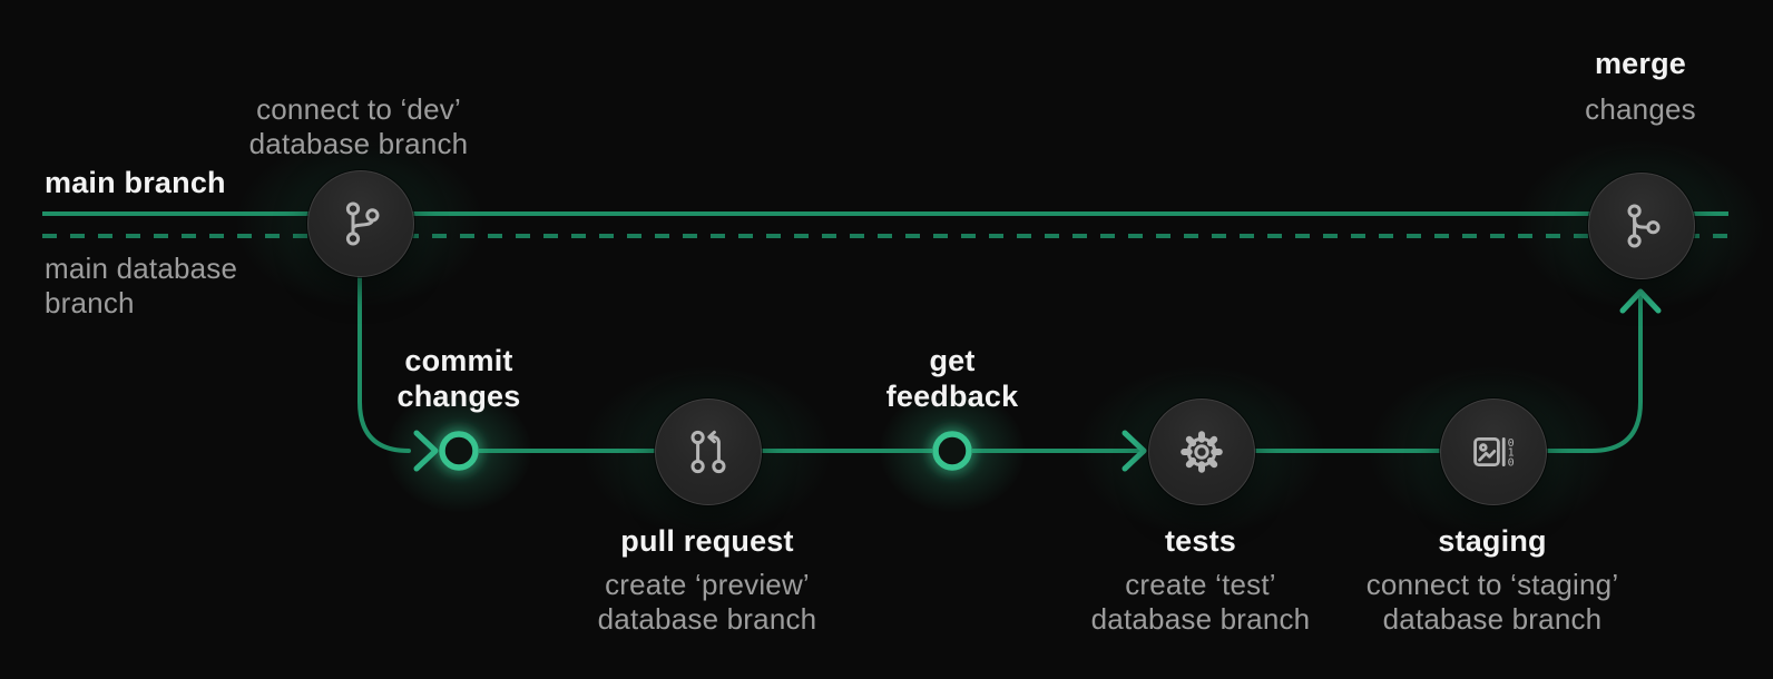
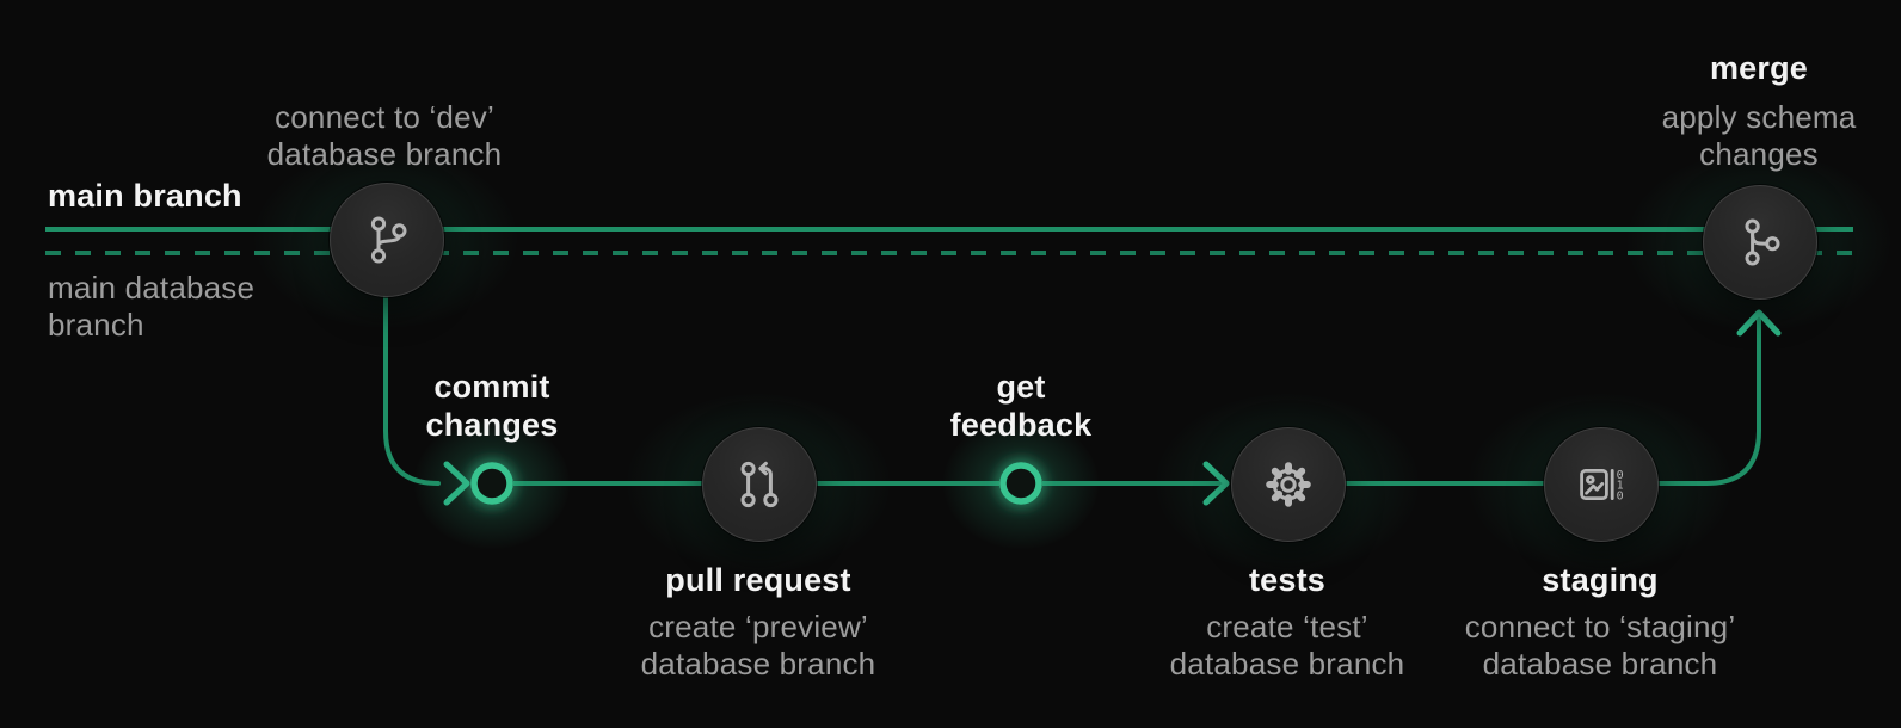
  0
  1
  0
  main branch
  main database
  branch
  connect to ‘dev’
  database branch
  merge
+ apply schema
  changes
  commit
  changes
  get
  feedback
  pull request
  create ‘preview’
  database branch
  tests
  create ‘test’
  database branch
  staging
  connect to ‘staging’
  database branch
